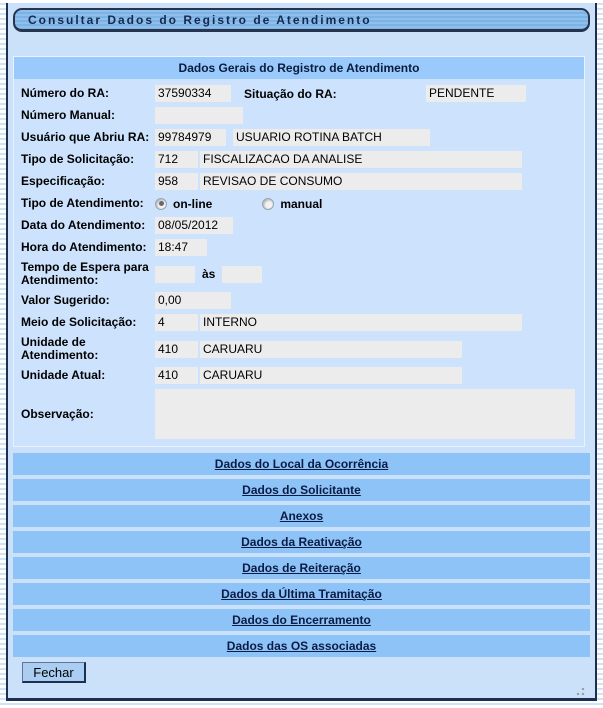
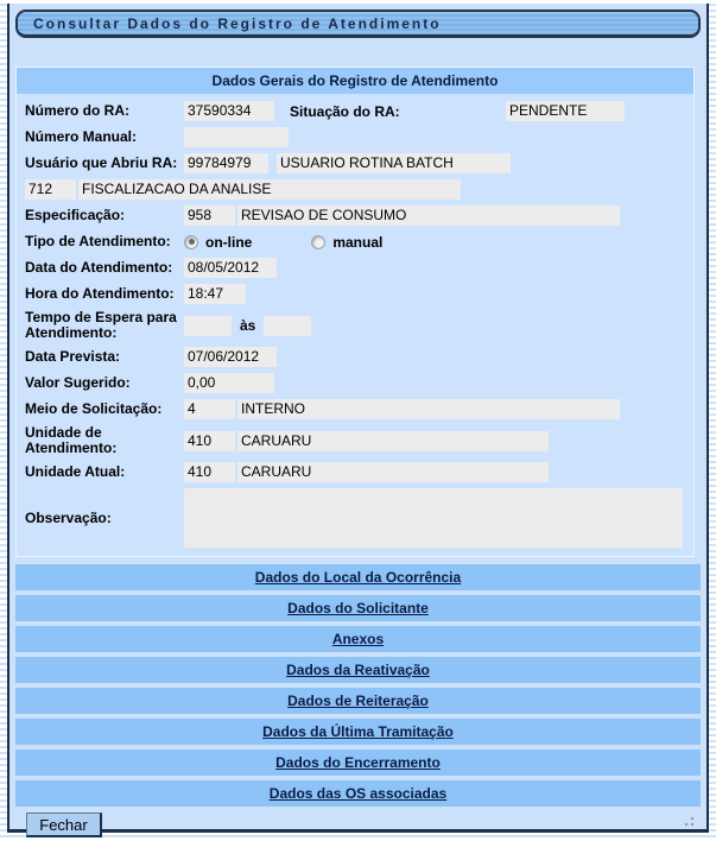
  Consultar Dados do Registro de Atendimento
  Dados Gerais do Registro de Atendimento
  Número do RA:
  37590334
  Situação do RA:
  PENDENTE
  Número Manual:
  Usuário que Abriu RA:
  99784979
  USUARIO ROTINA BATCH
- Tipo de Solicitação:
  712
  FISCALIZACAO DA ANALISE
  Especificação:
  958
  REVISAO DE CONSUMO
  Tipo de Atendimento:
  on-line
  manual
  Data do Atendimento:
  08/05/2012
  Hora do Atendimento:
  18:47
  Tempo de Espera para Atendimento:
  às
+ Data Prevista:
+ 07/06/2012
  Valor Sugerido:
  0,00
  Meio de Solicitação:
  4
  INTERNO
  Unidade de Atendimento:
  410
  CARUARU
  Unidade Atual:
  410
  CARUARU
  Observação:
  Dados do Local da Ocorrência
  Dados do Solicitante
  Anexos
  Dados da Reativação
  Dados de Reiteração
  Dados da Última Tramitação
  Dados do Encerramento
  Dados das OS associadas
  Fechar
